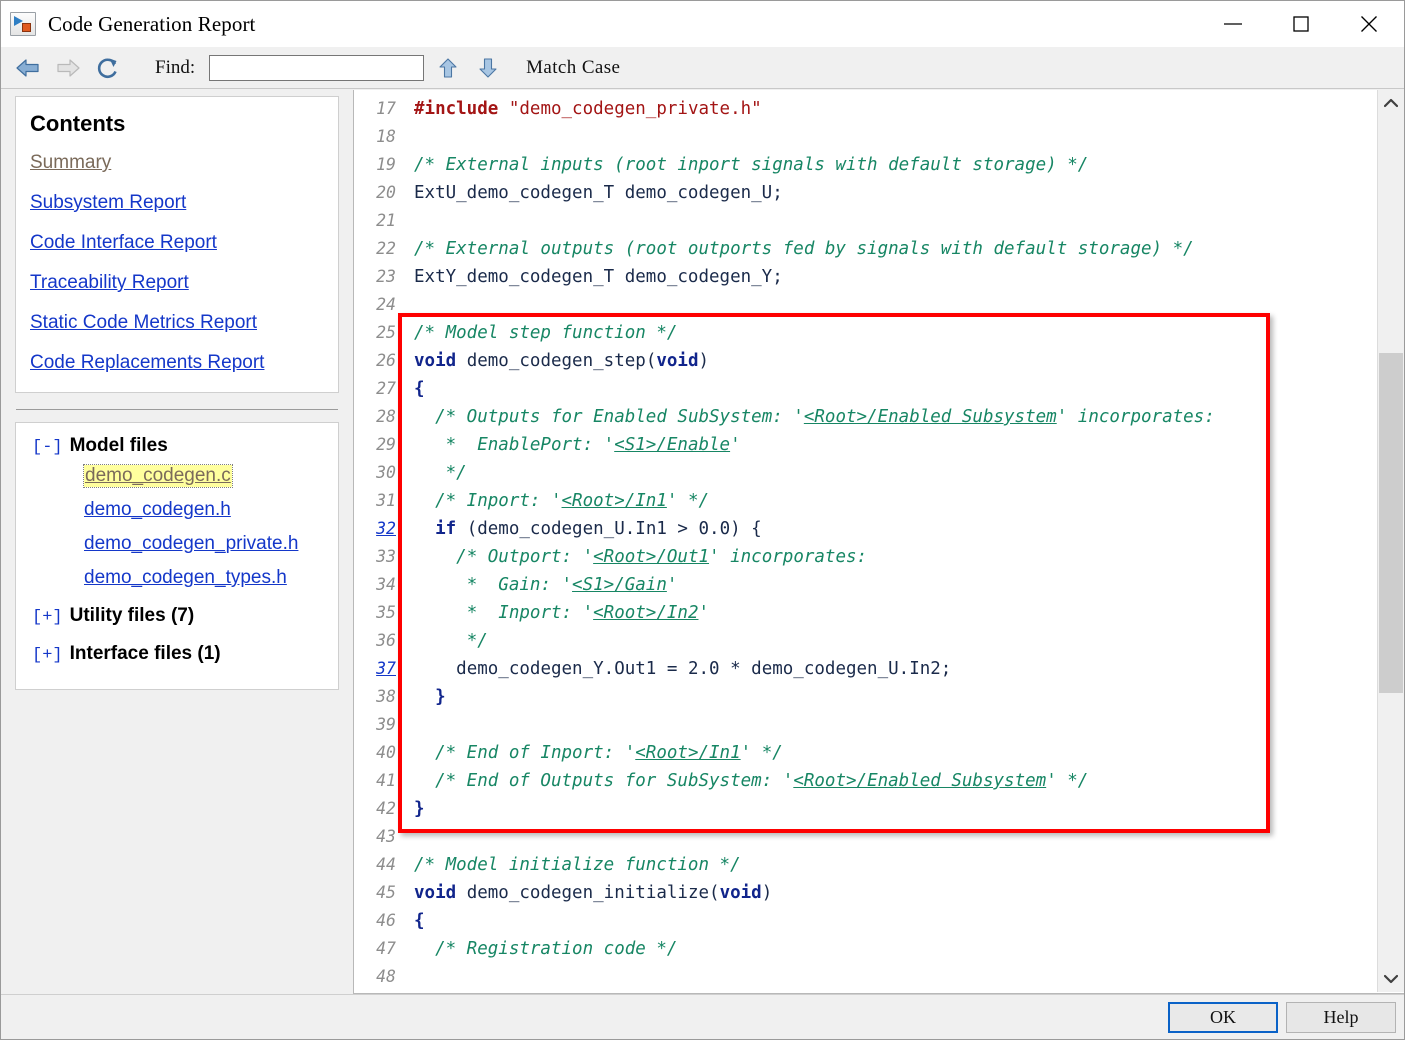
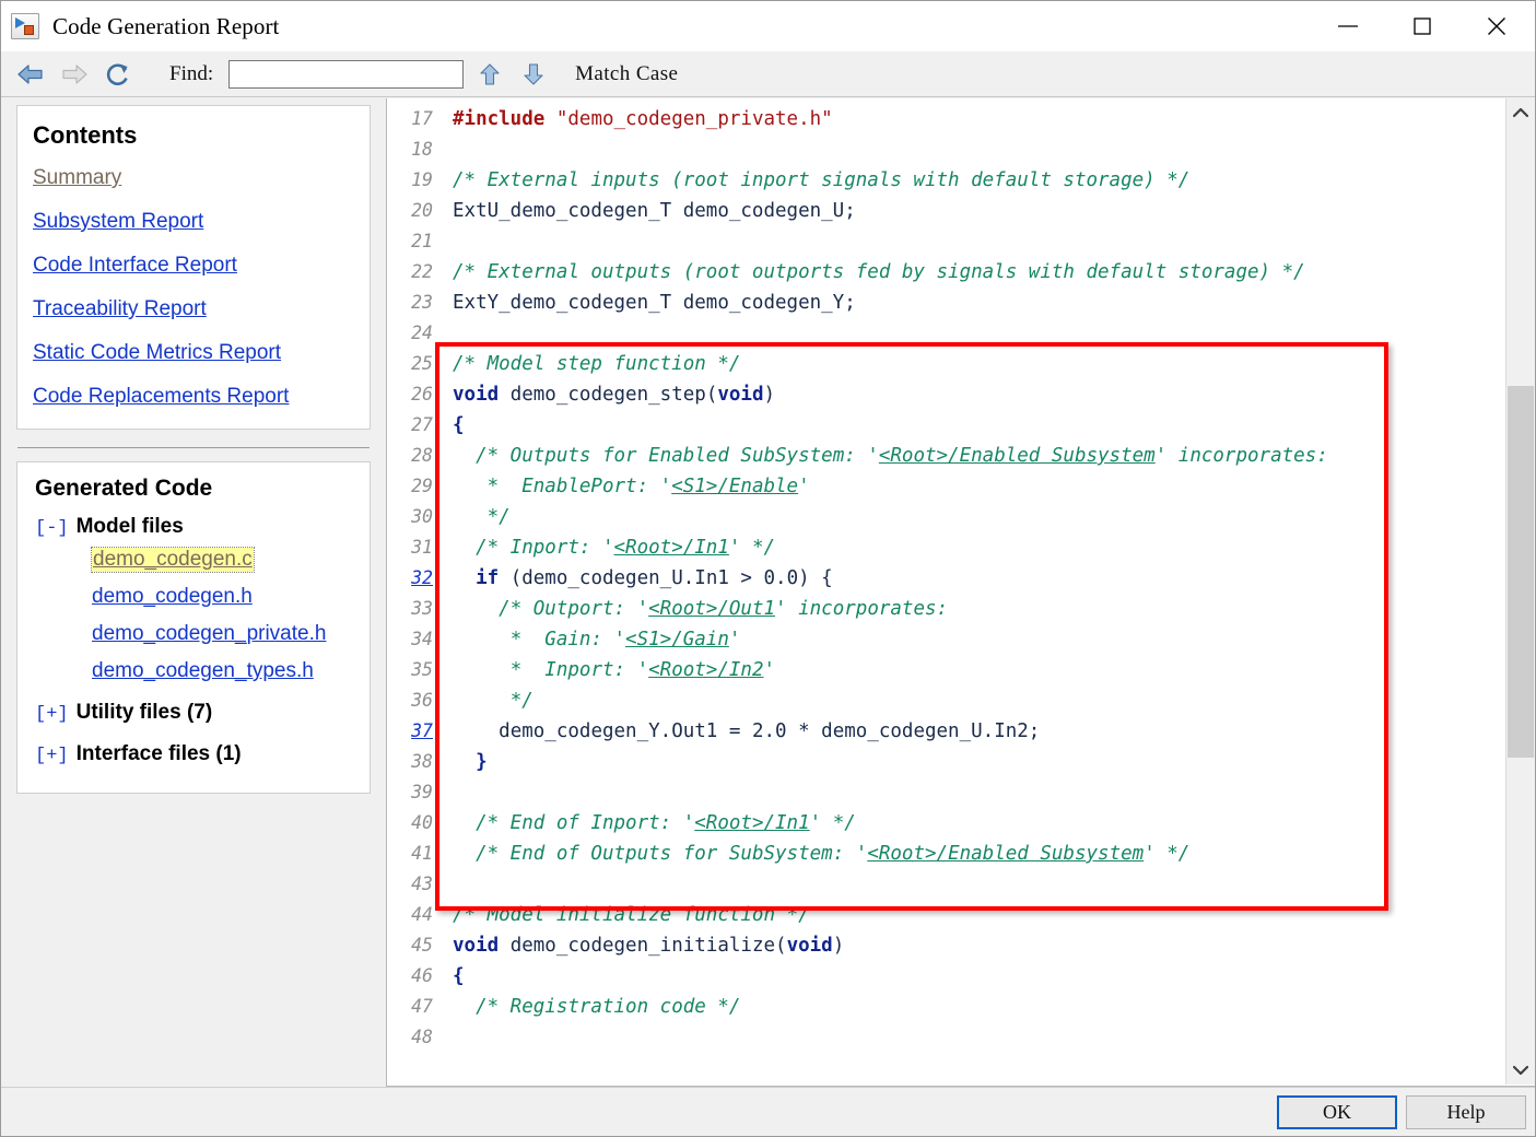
  Code Generation Report
  Find:
  Match Case
  Contents
  Summary
  Subsystem Report
  Code Interface Report
  Traceability Report
  Static Code Metrics Report
  Code Replacements Report
+ Generated Code
  [-]
  Model files
  demo_codegen.c
  demo_codegen.h
  demo_codegen_private.h
  demo_codegen_types.h
  [+]
  Utility files (7)
  [+]
  Interface files (1)
  17 #include "demo_codegen_private.h"
  18
  19 /* External inputs (root inport signals with default storage) */
  20 ExtU_demo_codegen_T demo_codegen_U;
  21
  22 /* External outputs (root outports fed by signals with default storage) */
  23 ExtY_demo_codegen_T demo_codegen_Y;
  24
  25 /* Model step function */
  26 void demo_codegen_step(void)
  27 {
  28 /* Outputs for Enabled SubSystem: '<Root>/Enabled Subsystem' incorporates:
  29 * EnablePort: '<S1>/Enable'
  30 */
  31 /* Inport: '<Root>/In1' */
  32 if (demo_codegen_U.In1 > 0.0) {
  33 /* Outport: '<Root>/Out1' incorporates:
  34 * Gain: '<S1>/Gain'
  35 * Inport: '<Root>/In2'
  36 */
  37 demo_codegen_Y.Out1 = 2.0 * demo_codegen_U.In2;
  38 }
  39
  40 /* End of Inport: '<Root>/In1' */
  41 /* End of Outputs for SubSystem: '<Root>/Enabled Subsystem' */
- 42 }
  43
  44 /* Model initialize function */
  45 void demo_codegen_initialize(void)
  46 {
  47 /* Registration code */
  48
  OK
  Help
